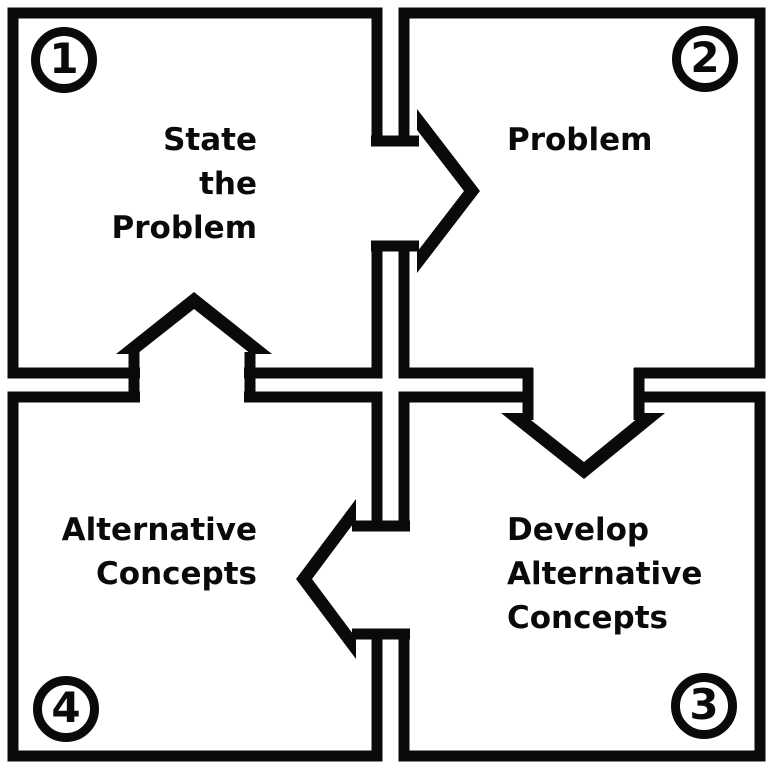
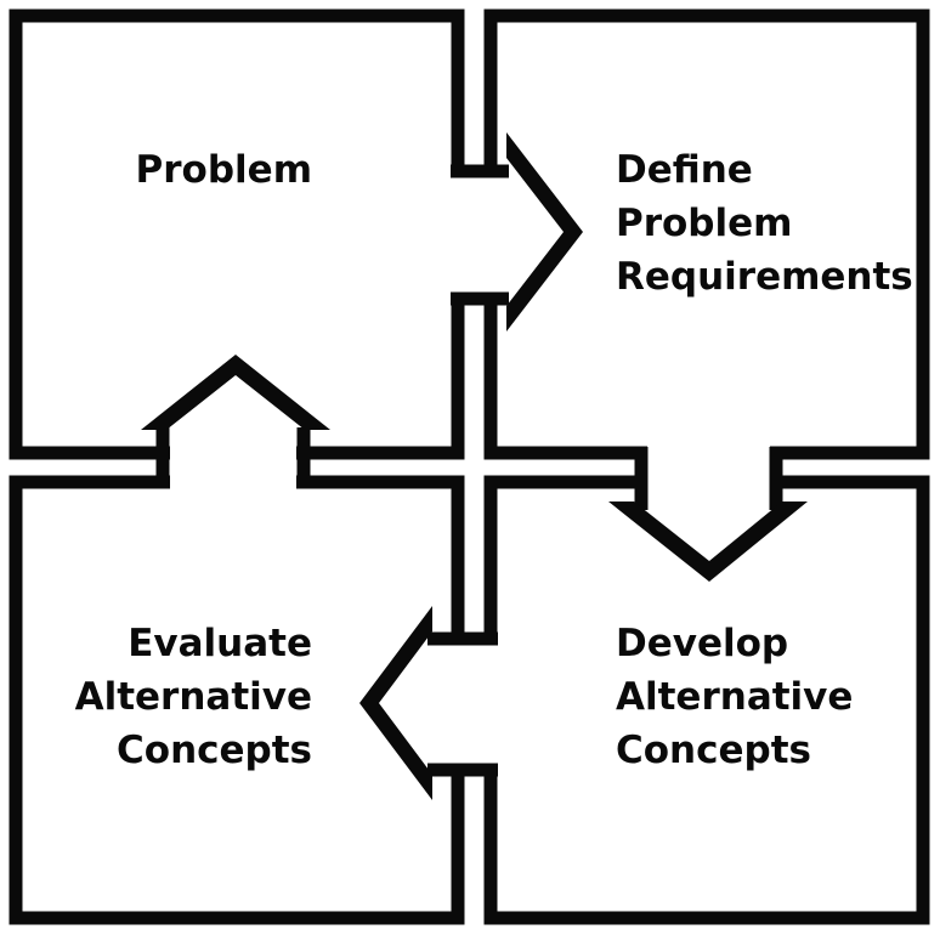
- 1
- 2
- 3
- 4
- State
- the
  Problem
+ Define
  Problem
+ Requirements
  Develop
  Alternative
  Concepts
+ Evaluate
  Alternative
  Concepts
